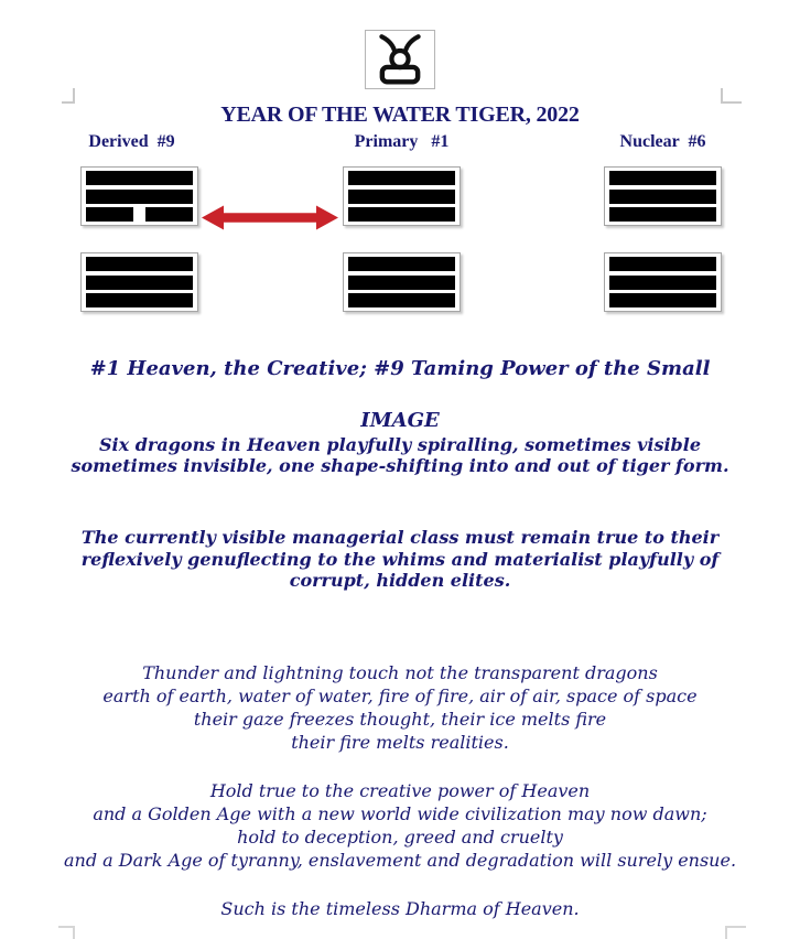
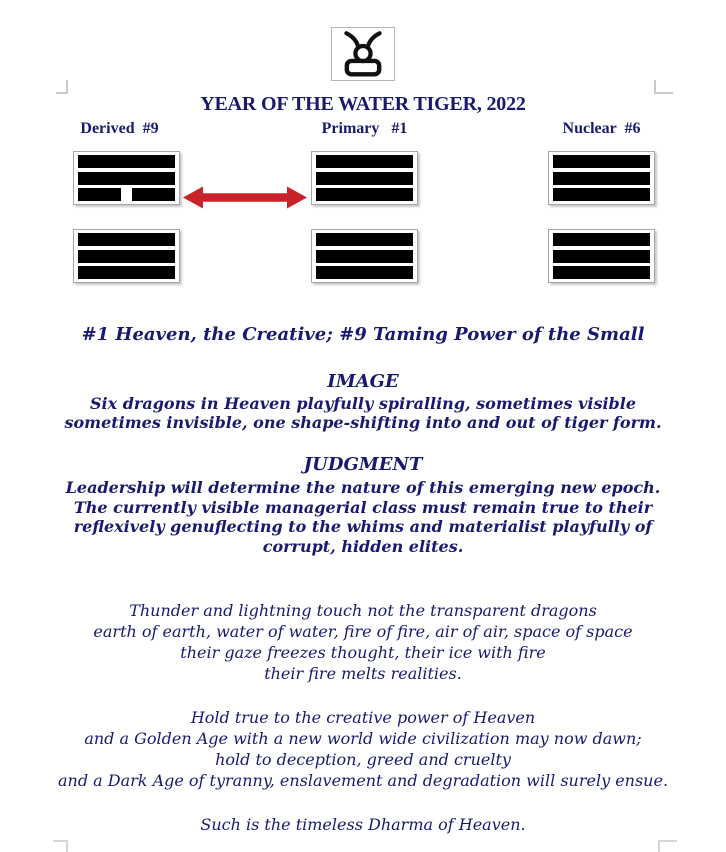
  YEAR OF THE WATER TIGER, 2022
  Derived #9
  Primary #1
  Nuclear #6
  #1 Heaven, the Creative; #9 Taming Power of the Small
  IMAGE
  Six dragons in Heaven playfully spiralling, sometimes visible
  sometimes invisible, one shape-shifting into and out of tiger form.
+ JUDGMENT
+ Leadership will determine the nature of this emerging new epoch.
  The currently visible managerial class must remain true to their
  reflexively genuflecting to the whims and materialist playfully of
  corrupt, hidden elites.
  Thunder and lightning touch not the transparent dragons
  earth of earth, water of water, fire of fire, air of air, space of space
- their gaze freezes thought, their ice melts fire
+ their gaze freezes thought, their ice with fire
  their fire melts realities.
  Hold true to the creative power of Heaven
  and a Golden Age with a new world wide civilization may now dawn;
  hold to deception, greed and cruelty
  and a Dark Age of tyranny, enslavement and degradation will surely ensue.
  Such is the timeless Dharma of Heaven.
